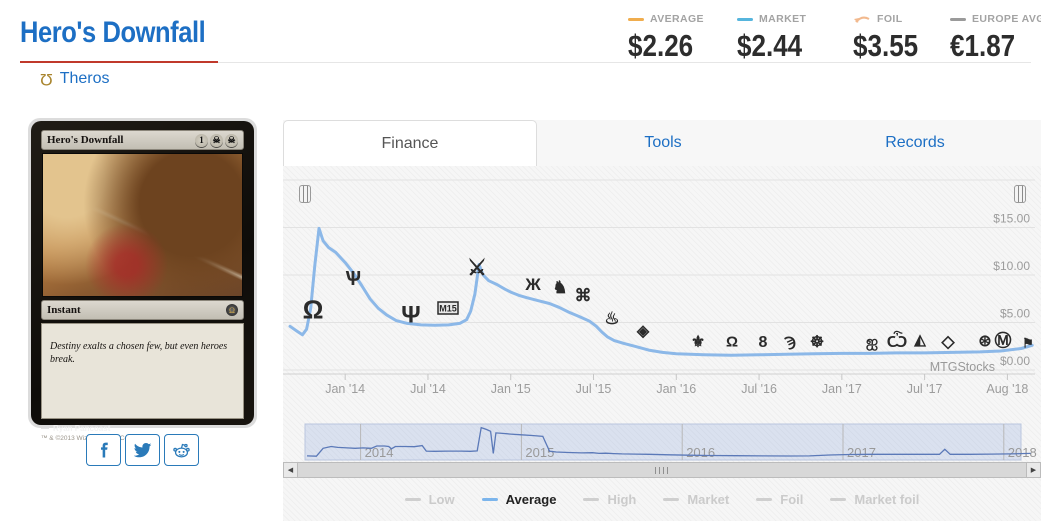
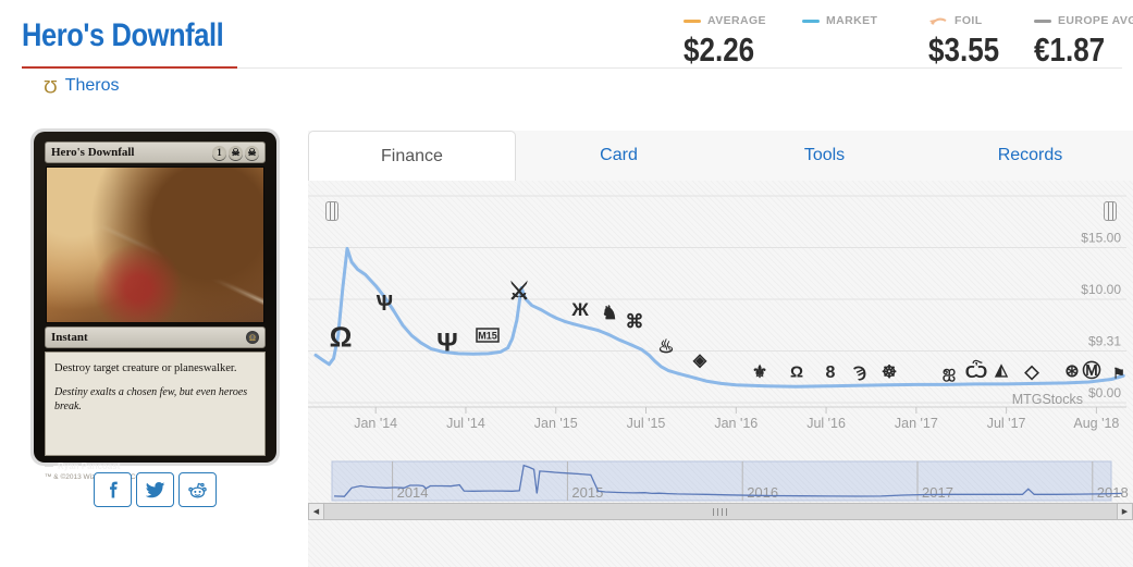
  Hero's Downfall
  Theros
  AVERAGE
  $2.26
  MARKET
- $2.44
  FOIL
  $3.55
  EUROPE AV
  €1.87
  Hero's Downfall
  1
  ☠
  ☠
  Instant
  Ω
+ Destroy target creature or planeswalker.
  Destiny exalts a chosen few, but even heroes break.
  —
  Ryan Pancoast
  Finance
+ Card
  Tools
  Records
  Jan '14
  Jul '14
  Jan '15
  Jul '15
  Jan '16
  Jul '16
  Jan '17
  Jul '17
  Aug '18
  $15.00
  $10.00
- $5.00
+ $9.31
  $0.00
  MTGStocks
  Ω
  Ѱ
  Ψ
  M15
  ⚔
  Ж
  ♞
  ⌘
  ♨
  ◈
  ⚜
  Ω
  8
  Ϡ
  ☸
  ஐ
  Ѽ
  ◭
  ◇
  ⊛
  Ⓜ
  ⚑
  2014
  2015
  2016
  2017
  2018
- Low
- Average
- High
- Market
- Foil
- Market foil
